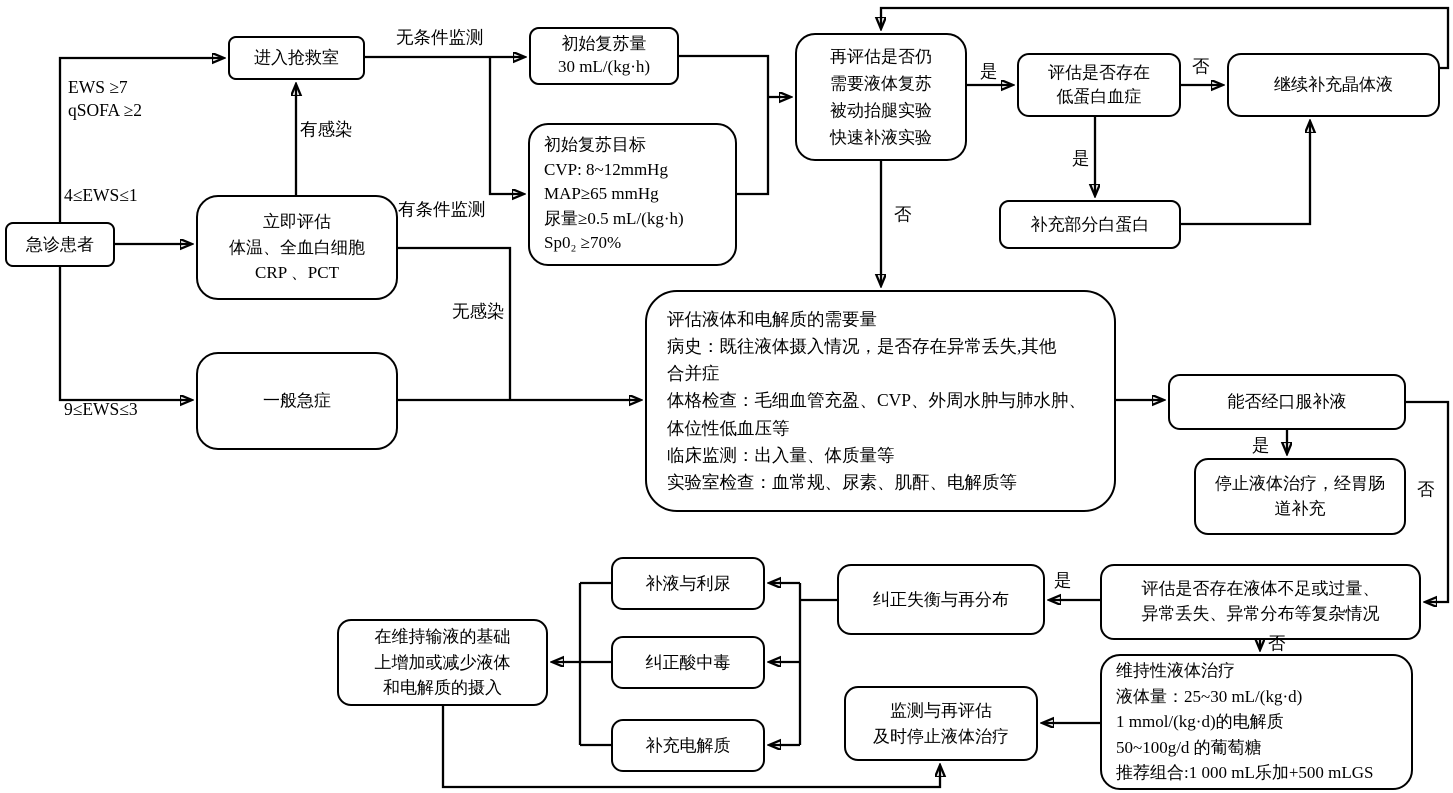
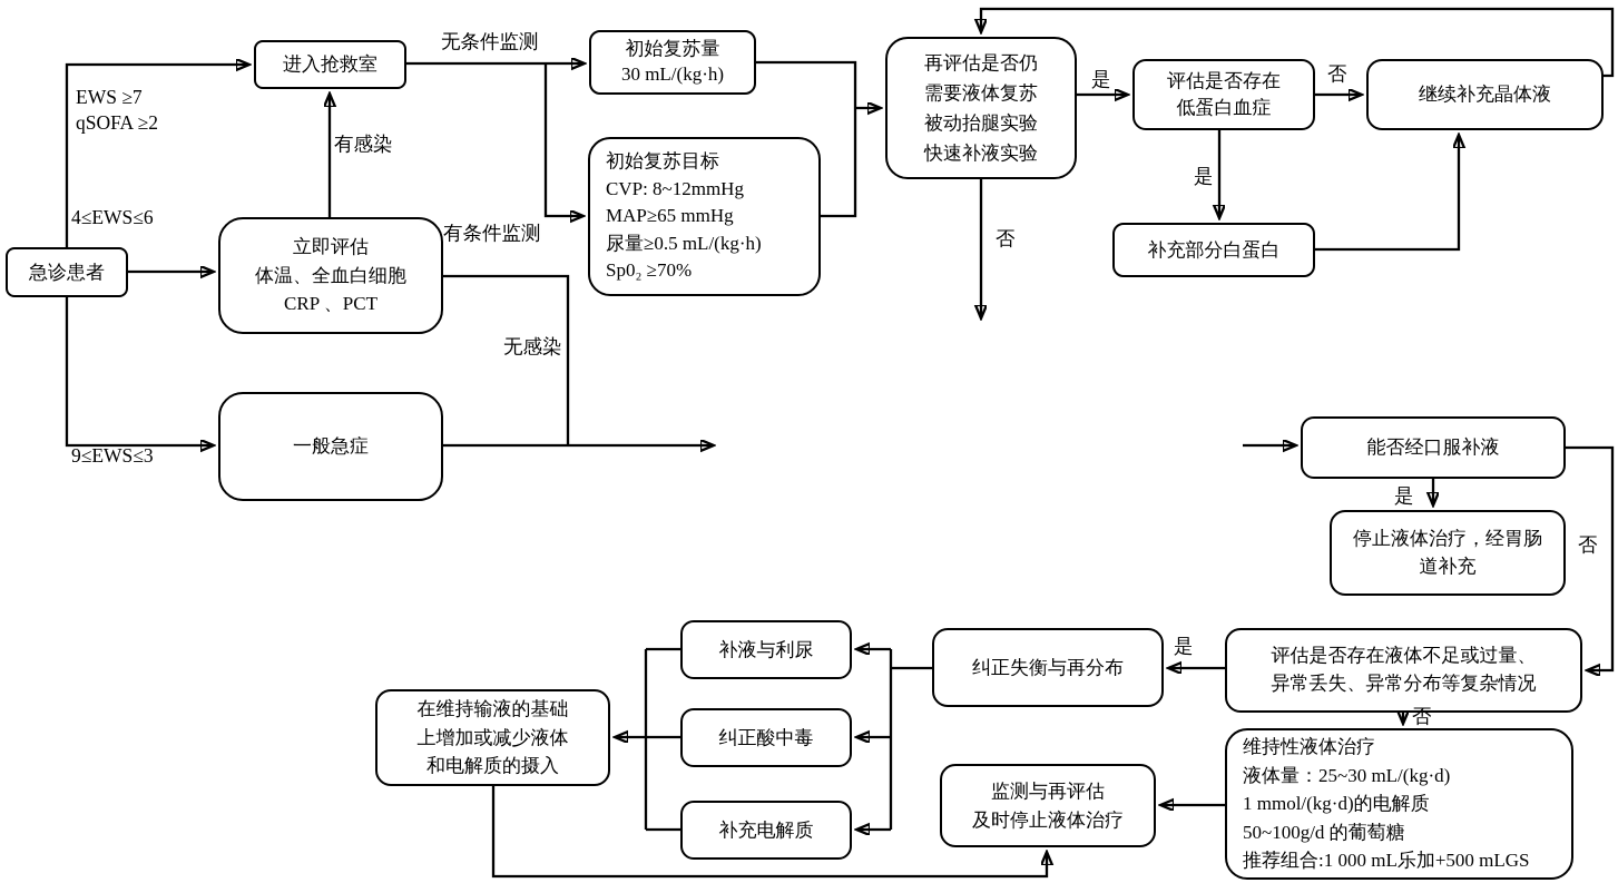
  急诊患者
  进入抢救室
  立即评估
  体温、全血白细胞
  CRP 、PCT
  一般急症
  初始复苏量
  30 mL/(kg·h)
  初始复苏目标
  CVP: 8~12mmHg
  MAP≥65 mmHg
  尿量≥0.5 mL/(kg·h)
  Sp0₂ ≥70%
  再评估是否仍
  需要液体复苏
  被动抬腿实验
  快速补液实验
  评估是否存在
  低蛋白血症
  继续补充晶体液
  补充部分白蛋白
- 评估液体和电解质的需要量
- 病史：既往液体摄入情况，是否存在异常丢失,其他
- 合并症
- 体格检查：毛细血管充盈、CVP、外周水肿与肺水肿、
- 体位性低血压等
- 临床监测：出入量、体质量等
- 实验室检查：血常规、尿素、肌酐、电解质等
  能否经口服补液
  停止液体治疗，经胃肠
  道补充
  评估是否存在液体不足或过量、
  异常丢失、异常分布等复杂情况
  纠正失衡与再分布
  补液与利尿
  纠正酸中毒
  补充电解质
  在维持输液的基础
  上增加或减少液体
  和电解质的摄入
  监测与再评估
  及时停止液体治疗
  维持性液体治疗
  液体量：25~30 mL/(kg·d)
  1 mmol/(kg·d)的电解质
  50~100g/d 的葡萄糖
  推荐组合:1 000 mL乐加+500 mLGS
  EWS ≥7
  qSOFA ≥2
- 4≤EWS≤1
+ 4≤EWS≤6
  9≤EWS≤3
  有感染
  无感染
  无条件监测
  有条件监测
  是
  否
  是
  否
  是
  否
  是
  否
